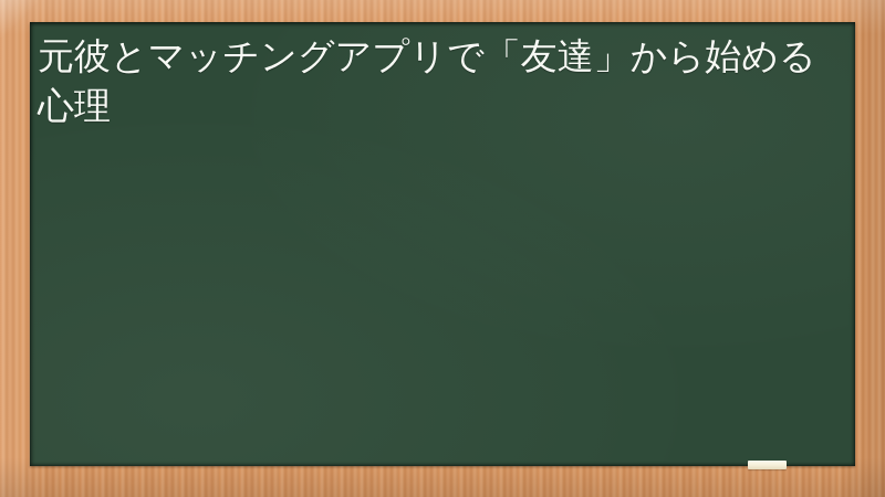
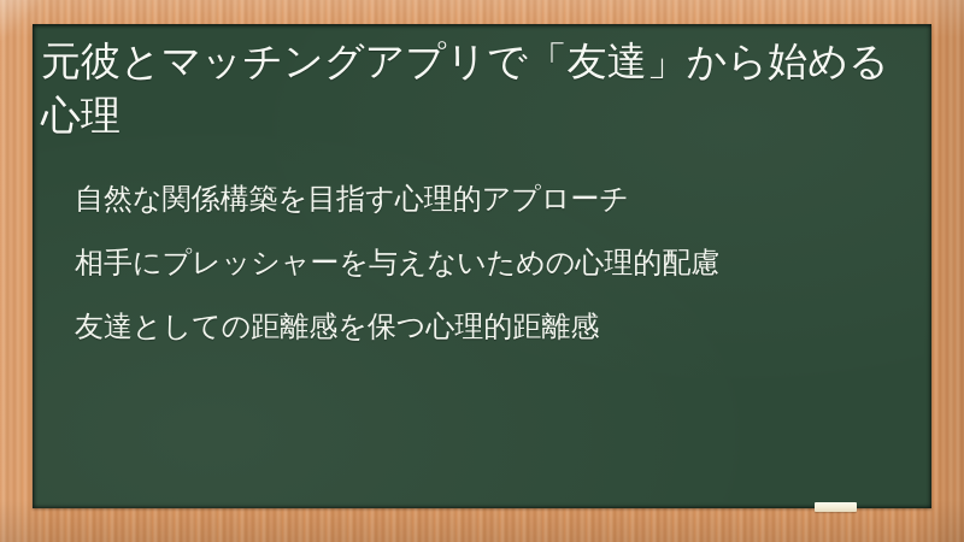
  元彼とマッチングアプリで「友達」から始める心理
+ 自然な関係構築を目指す心理的アプローチ
+ 相手にプレッシャーを与えないための心理的配慮
+ 友達としての距離感を保つ心理的距離感
